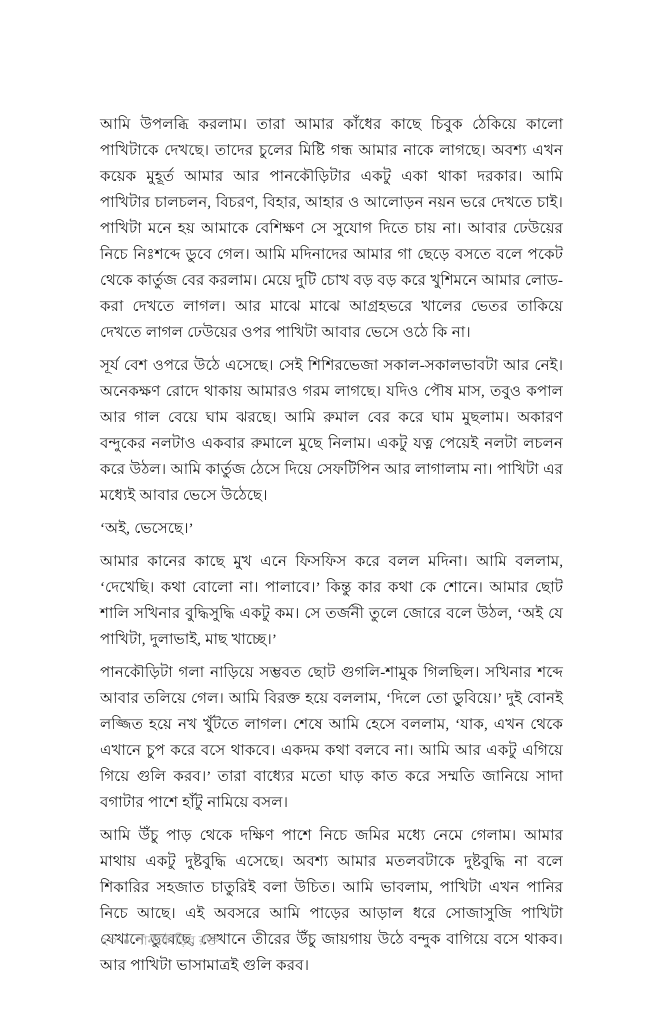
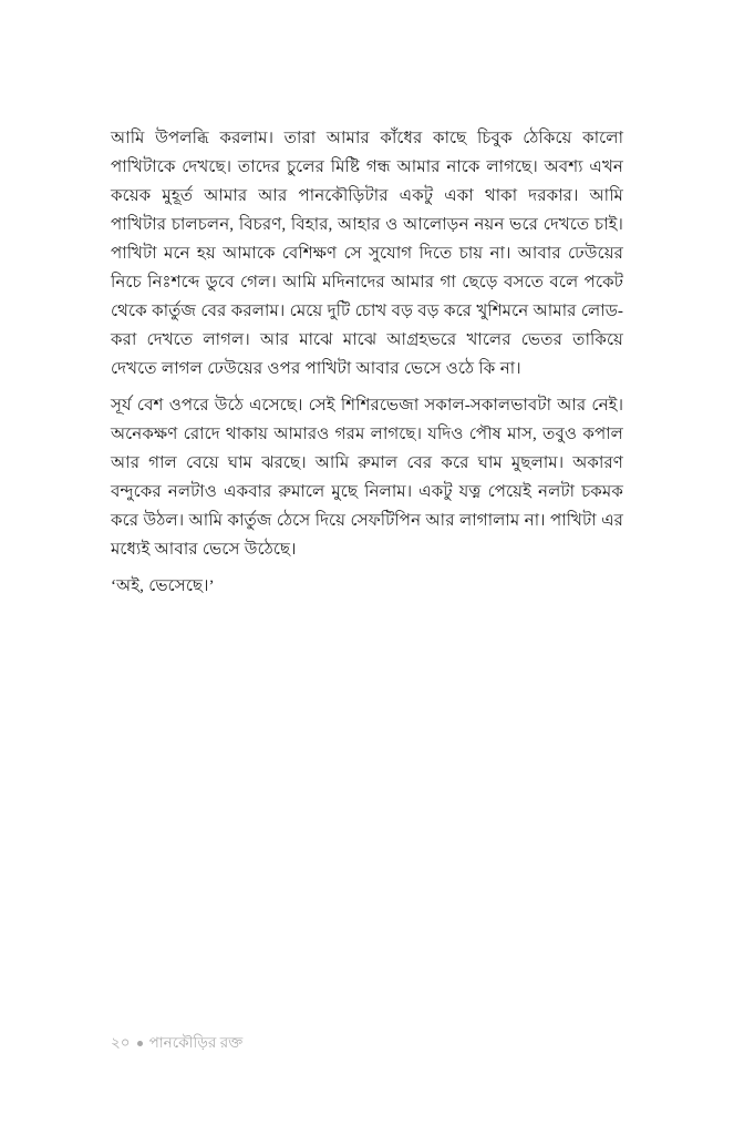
  আমি উপলব্ধি করলাম। তারা আমার কাঁধের কাছে চিবুক ঠেকিয়ে কালো পাখিটাকে দেখছে। তাদের চুলের মিষ্টি গন্ধ আমার নাকে লাগছে। অবশ্য এখন কয়েক মুহূর্ত আমার আর পানকৌড়িটার একটু একা থাকা দরকার। আমি পাখিটার চালচলন, বিচরণ, বিহার, আহার ও আলোড়ন নয়ন ভরে দেখতে চাই। পাখিটা মনে হয় আমাকে বেশিক্ষণ সে সুযোগ দিতে চায় না। আবার ঢেউয়ের নিচে নিঃশব্দে ডুবে গেল। আমি মদিনাদের আমার গা ছেড়ে বসতে বলে পকেট থেকে কার্তুজ বের করলাম। মেয়ে দুটি চোখ বড় বড় করে খুশিমনে আমার লোড-করা দেখতে লাগল। আর মাঝে মাঝে আগ্রহভরে খালের ভেতর তাকিয়ে দেখতে লাগল ঢেউয়ের ওপর পাখিটা আবার ভেসে ওঠে কি না।
- সূর্য বেশ ওপরে উঠে এসেছে। সেই শিশিরভেজা সকাল-সকালভাবটা আর নেই। অনেকক্ষণ রোদে থাকায় আমারও গরম লাগছে। যদিও পৌষ মাস, তবুও কপাল আর গাল বেয়ে ঘাম ঝরছে। আমি রুমাল বের করে ঘাম মুছলাম। অকারণ বন্দুকের নলটাও একবার রুমালে মুছে নিলাম। একটু যত্ন পেয়েই নলটা লচলন করে উঠল। আমি কার্তুজ ঠেসে দিয়ে সেফটিপিন আর লাগালাম না। পাখিটা এর মধ্যেই আবার ভেসে উঠেছে।
+ সূর্য বেশ ওপরে উঠে এসেছে। সেই শিশিরভেজা সকাল-সকালভাবটা আর নেই। অনেকক্ষণ রোদে থাকায় আমারও গরম লাগছে। যদিও পৌষ মাস, তবুও কপাল আর গাল বেয়ে ঘাম ঝরছে। আমি রুমাল বের করে ঘাম মুছলাম। অকারণ বন্দুকের নলটাও একবার রুমালে মুছে নিলাম। একটু যত্ন পেয়েই নলটা চকমক করে উঠল। আমি কার্তুজ ঠেসে দিয়ে সেফটিপিন আর লাগালাম না। পাখিটা এর মধ্যেই আবার ভেসে উঠেছে।
  ‘অই, ভেসেছে।’
- আমার কানের কাছে মুখ এনে ফিসফিস করে বলল মদিনা। আমি বললাম, ‘দেখেছি। কথা বোলো না। পালাবে।’ কিন্তু কার কথা কে শোনে। আমার ছোট শালি সখিনার বুদ্ধিসুদ্ধি একটু কম। সে তর্জনী তুলে জোরে বলে উঠল, ‘অই যে পাখিটা, দুলাভাই, মাছ খাচ্ছে।’
- পানকৌড়িটা গলা নাড়িয়ে সম্ভবত ছোট গুগলি-শামুক গিলছিল। সখিনার শব্দে আবার তলিয়ে গেল। আমি বিরক্ত হয়ে বললাম, ‘দিলে তো ডুবিয়ে।’ দুই বোনই লজ্জিত হয়ে নখ খুঁটতে লাগল। শেষে আমি হেসে বললাম, ‘যাক, এখন থেকে এখানে চুপ করে বসে থাকবে। একদম কথা বলবে না। আমি আর একটু এগিয়ে গিয়ে গুলি করব।’ তারা বাধ্যের মতো ঘাড় কাত করে সম্মতি জানিয়ে সাদা বগাটার পাশে হাঁটু নামিয়ে বসল।
- আমি উঁচু পাড় থেকে দক্ষিণ পাশে নিচে জমির মধ্যে নেমে গেলাম। আমার মাথায় একটু দুষ্টবুদ্ধি এসেছে। অবশ্য আমার মতলবটাকে দুষ্টবুদ্ধি না বলে শিকারির সহজাত চাতুরিই বলা উচিত। আমি ভাবলাম, পাখিটা এখন পানির নিচে আছে। এই অবসরে আমি পাড়ের আড়াল ধরে সোজাসুজি পাখিটা যেখানে ডুবেছে, সেখানে তীরের উঁচু জায়গায় উঠে বন্দুক বাগিয়ে বসে থাকব। আর পাখিটা ভাসামাত্রই গুলি করব।
  ২০
  পানকৌড়ির রক্ত
